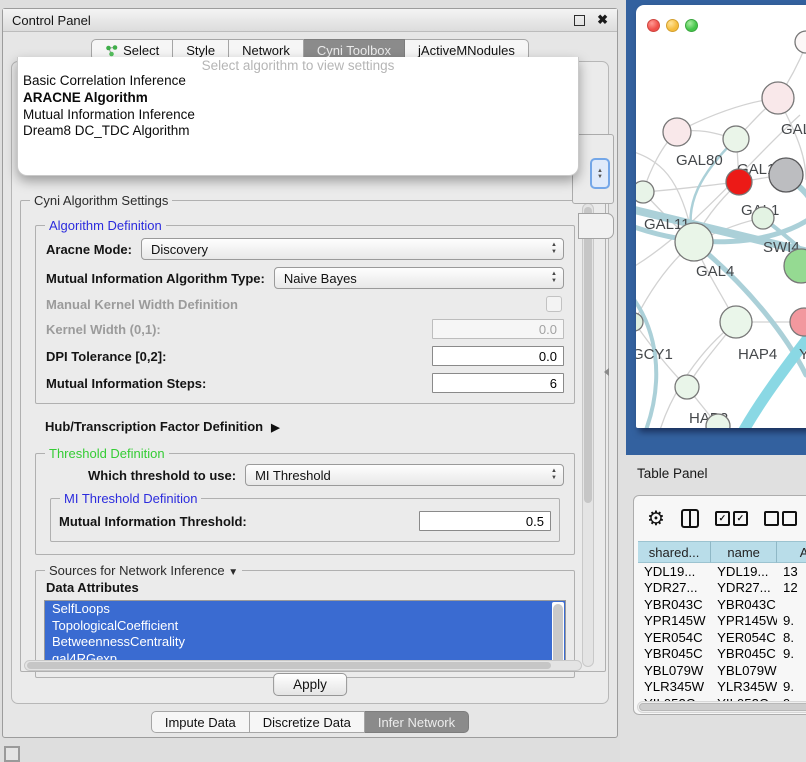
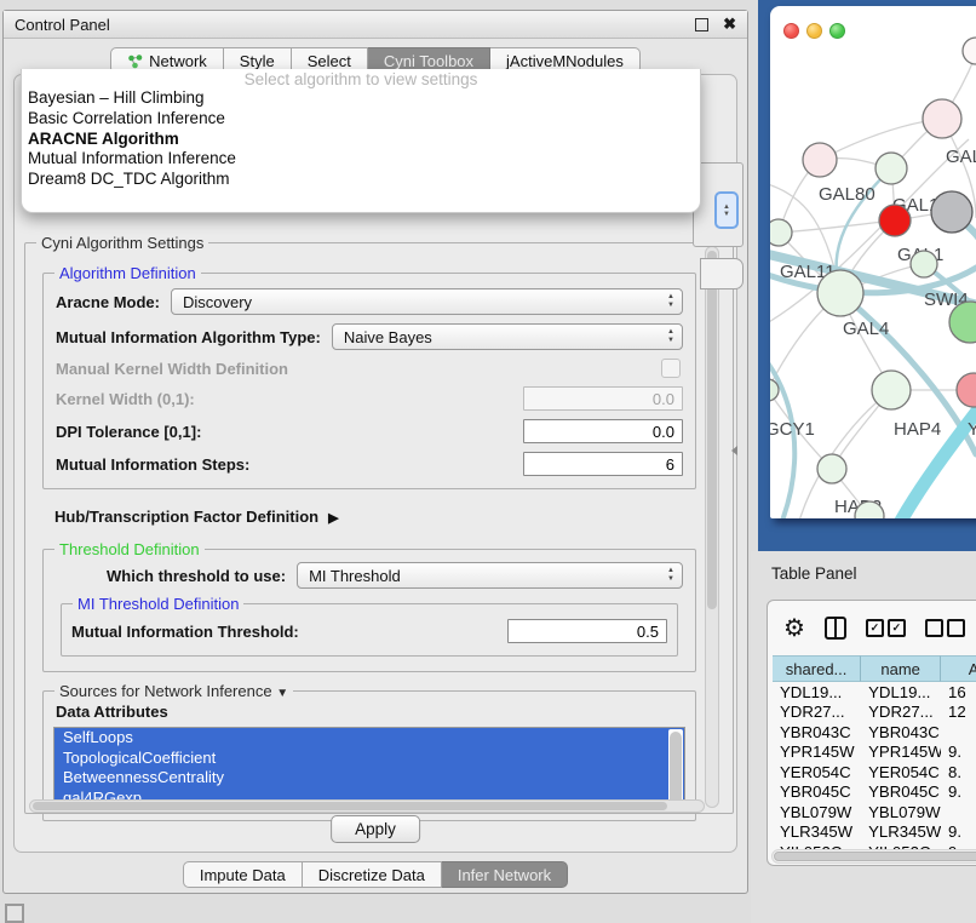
  Control Panel
  ✖
- Select
+ Network
  Style
- Network
+ Select
  Cyni Toolbox
  jActiveMNodules
  Cyni Algorithm Settings
  Algorithm Definition
  Aracne Mode:
  Discovery
  Mutual Information Algorithm Type:
  Naive Bayes
  Manual Kernel Width Definition
  Kernel Width (0,1):
  0.0
- DPI Tolerance [0,2]:
+ DPI Tolerance [0,1]:
  0.0
  Mutual Information Steps:
  6
  Hub/Transcription Factor Definition ▶
  Threshold Definition
  Which threshold to use:
  MI Threshold
  MI Threshold Definition
  Mutual Information Threshold:
  0.5
  Sources for Network Inference ▼
  Data Attributes
  SelfLoops
  TopologicalCoefficient
  BetweennessCentrality
  gal4RGexp
  Apply
  Impute Data
  Discretize Data
  Infer Network
  Select algorithm to view settings
+ Bayesian – Hill Climbing
  Basic Correlation Inference
  ARACNE Algorithm
  Mutual Information Inference
  Dream8 DC_TDC Algorithm
  GAL80
  GAL1
  SWI4
  GAL4
  GCY1
  HAP4
  Y
  Table Panel
  ⚙
  ✓
  ✓
  shared...
  name
  A
  YDL19...
  YDL19...
- 13
+ 16
  YDR27...
  YDR27...
  12
  YBR043C
  YBR043C
  YPR145W
  YPR145W
  9.
  YER054C
  YER054C
  8.
  YBR045C
  YBR045C
  9.
  YBL079W
  YBL079W
  YLR345W
  YLR345W
  9.
